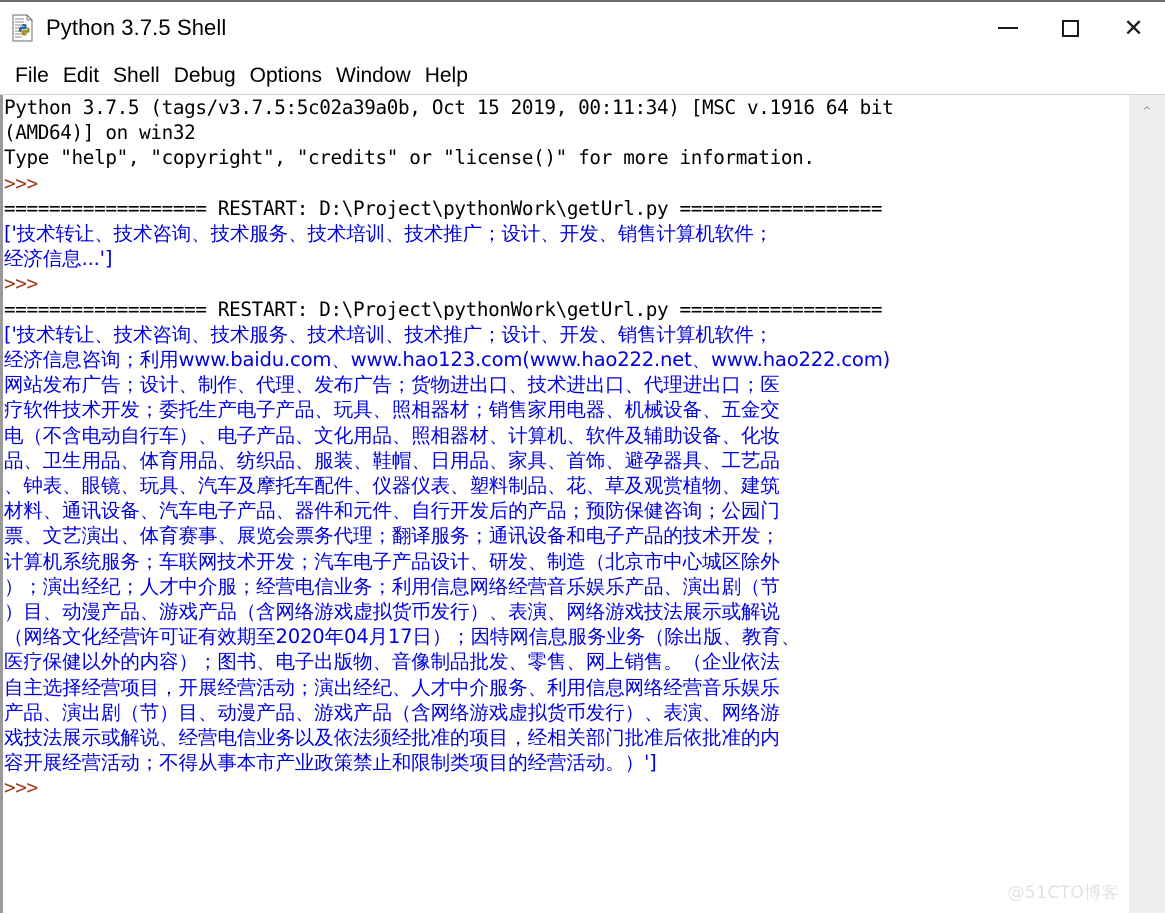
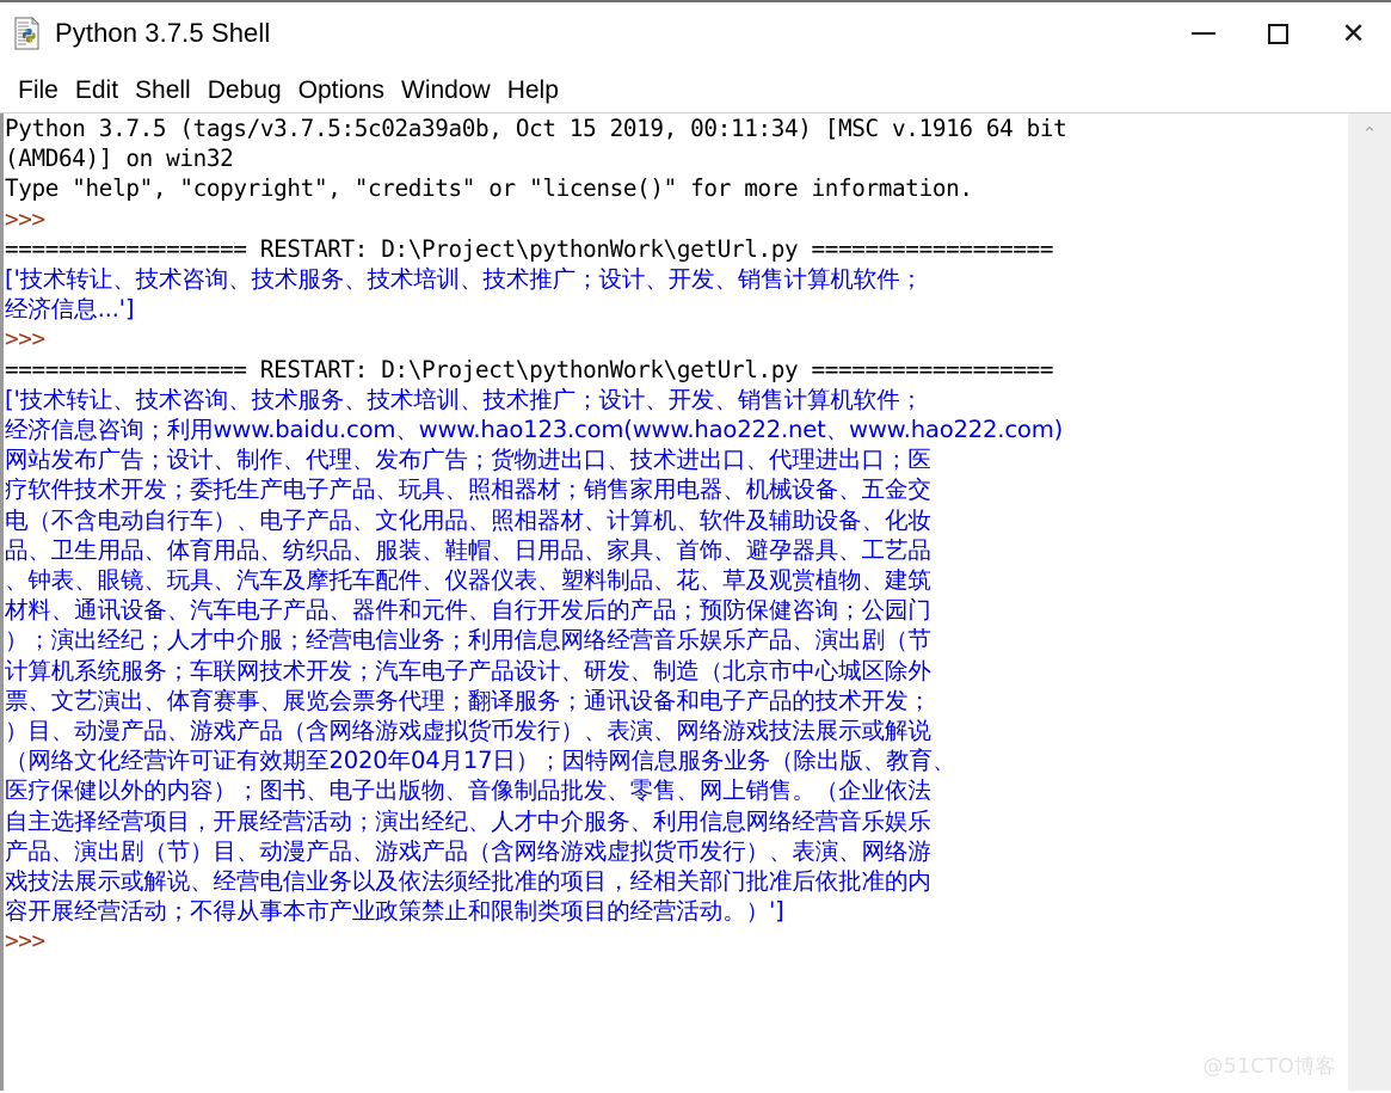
  Python 3.7.5 Shell
  ✕
  File
  Edit
  Shell
  Debug
  Options
  Window
  Help
  Python 3.7.5 (tags/v3.7.5:5c02a39a0b, Oct 15 2019, 00:11:34) [MSC v.1916 64 bit
  (AMD64)] on win32
  Type "help", "copyright", "credits" or "license()" for more information.
  >>>
  ================== RESTART: D:\Project\pythonWork\getUrl.py ==================
  ['技术转让、技术咨询、技术服务、技术培训、技术推广；设计、开发、销售计算机软件；
  经济信息...']
  >>>
  ================== RESTART: D:\Project\pythonWork\getUrl.py ==================
  ['技术转让、技术咨询、技术服务、技术培训、技术推广；设计、开发、销售计算机软件；
  经济信息咨询；利用www.baidu.com、www.hao123.com(www.hao222.net、www.hao222.com)
  网站发布广告；设计、制作、代理、发布广告；货物进出口、技术进出口、代理进出口；医
  疗软件技术开发；委托生产电子产品、玩具、照相器材；销售家用电器、机械设备、五金交
  电（不含电动自行车）、电子产品、文化用品、照相器材、计算机、软件及辅助设备、化妆
  品、卫生用品、体育用品、纺织品、服装、鞋帽、日用品、家具、首饰、避孕器具、工艺品
  、钟表、眼镜、玩具、汽车及摩托车配件、仪器仪表、塑料制品、花、草及观赏植物、建筑
  材料、通讯设备、汽车电子产品、器件和元件、自行开发后的产品；预防保健咨询；公园门
- 票、文艺演出、体育赛事、展览会票务代理；翻译服务；通讯设备和电子产品的技术开发；
+ ）；演出经纪；人才中介服；经营电信业务；利用信息网络经营音乐娱乐产品、演出剧（节
  计算机系统服务；车联网技术开发；汽车电子产品设计、研发、制造（北京市中心城区除外
- ）；演出经纪；人才中介服；经营电信业务；利用信息网络经营音乐娱乐产品、演出剧（节
+ 票、文艺演出、体育赛事、展览会票务代理；翻译服务；通讯设备和电子产品的技术开发；
  ）目、动漫产品、游戏产品（含网络游戏虚拟货币发行）、表演、网络游戏技法展示或解说
  （网络文化经营许可证有效期至2020年04月17日）；因特网信息服务业务（除出版、教育、
  医疗保健以外的内容）；图书、电子出版物、音像制品批发、零售、网上销售。（企业依法
  自主选择经营项目，开展经营活动；演出经纪、人才中介服务、利用信息网络经营音乐娱乐
  产品、演出剧（节）目、动漫产品、游戏产品（含网络游戏虚拟货币发行）、表演、网络游
  戏技法展示或解说、经营电信业务以及依法须经批准的项目，经相关部门批准后依批准的内
  容开展经营活动；不得从事本市产业政策禁止和限制类项目的经营活动。）']
  >>>
  ⌃
  @51CTO博客
